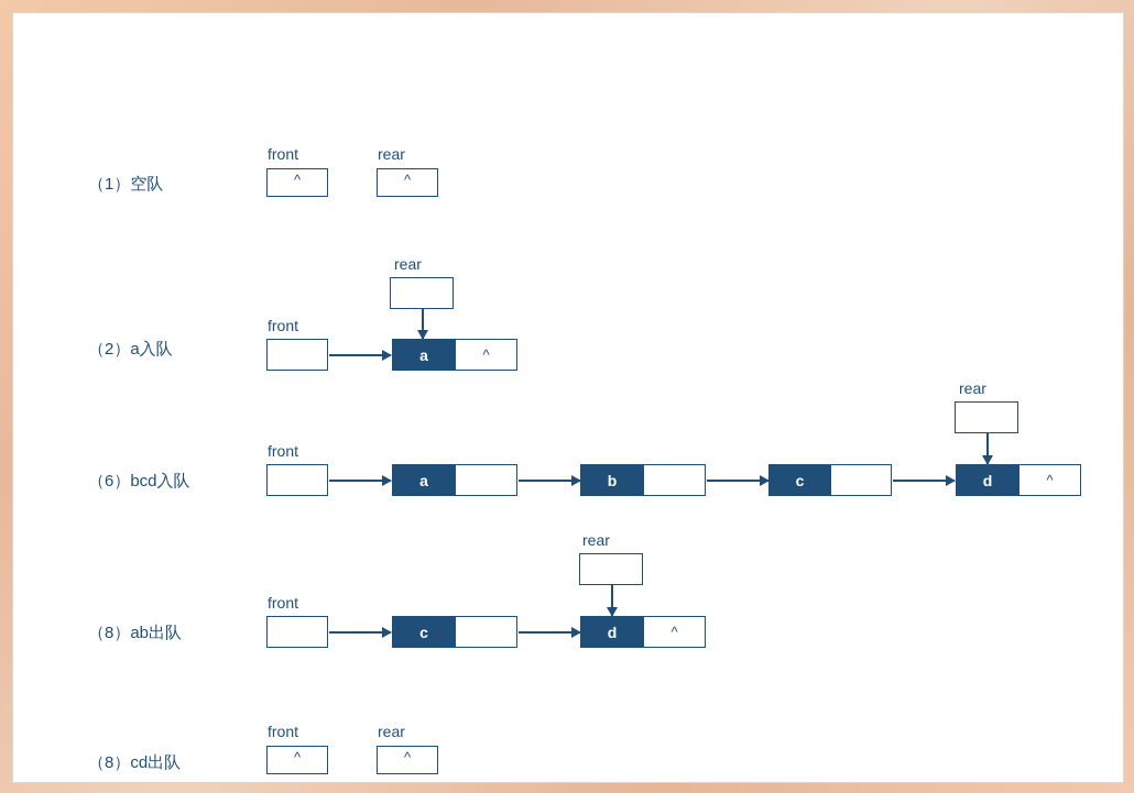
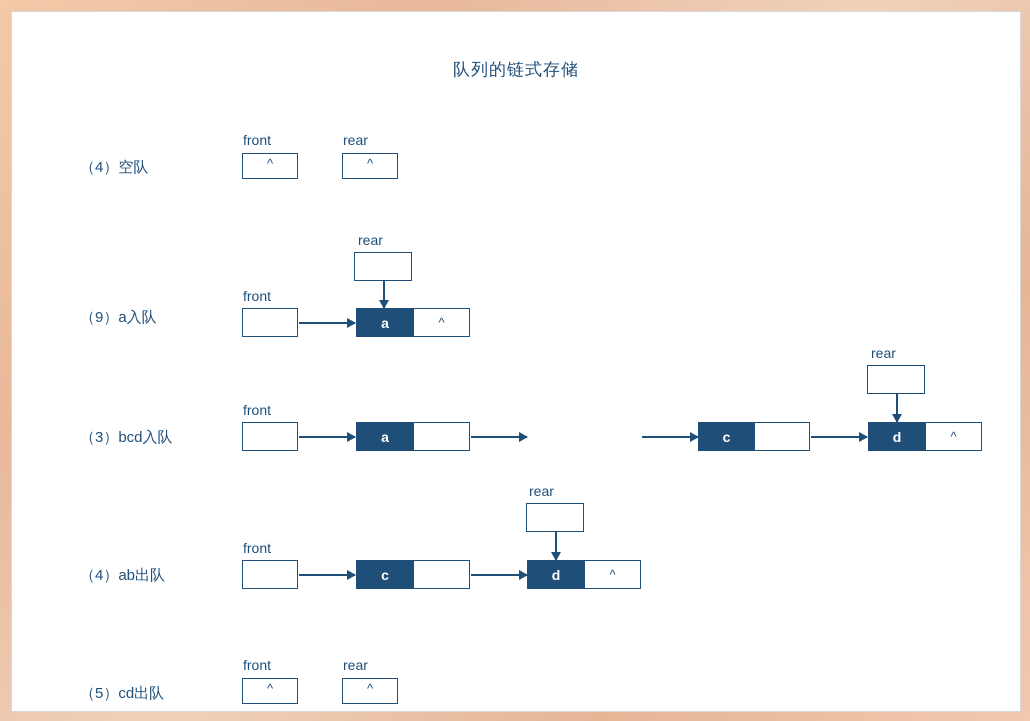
+ 队列的链式存储
- （1）空队
+ （4）空队
  front
  ^
  rear
  ^
- （2）a入队
+ （9）a入队
  front
  rear
  a
  ^
- （6）bcd入队
+ （3）bcd入队
  front
  a
- b
  c
  rear
  d
  ^
- （8）ab出队
+ （4）ab出队
  front
  c
  rear
  d
  ^
- （8）cd出队
+ （5）cd出队
  front
  ^
  rear
  ^
